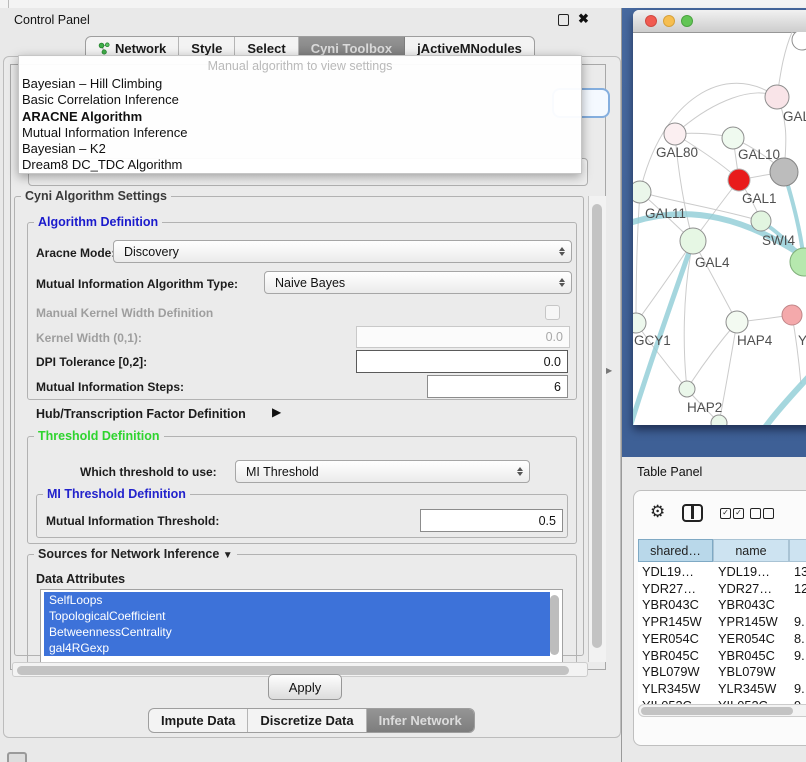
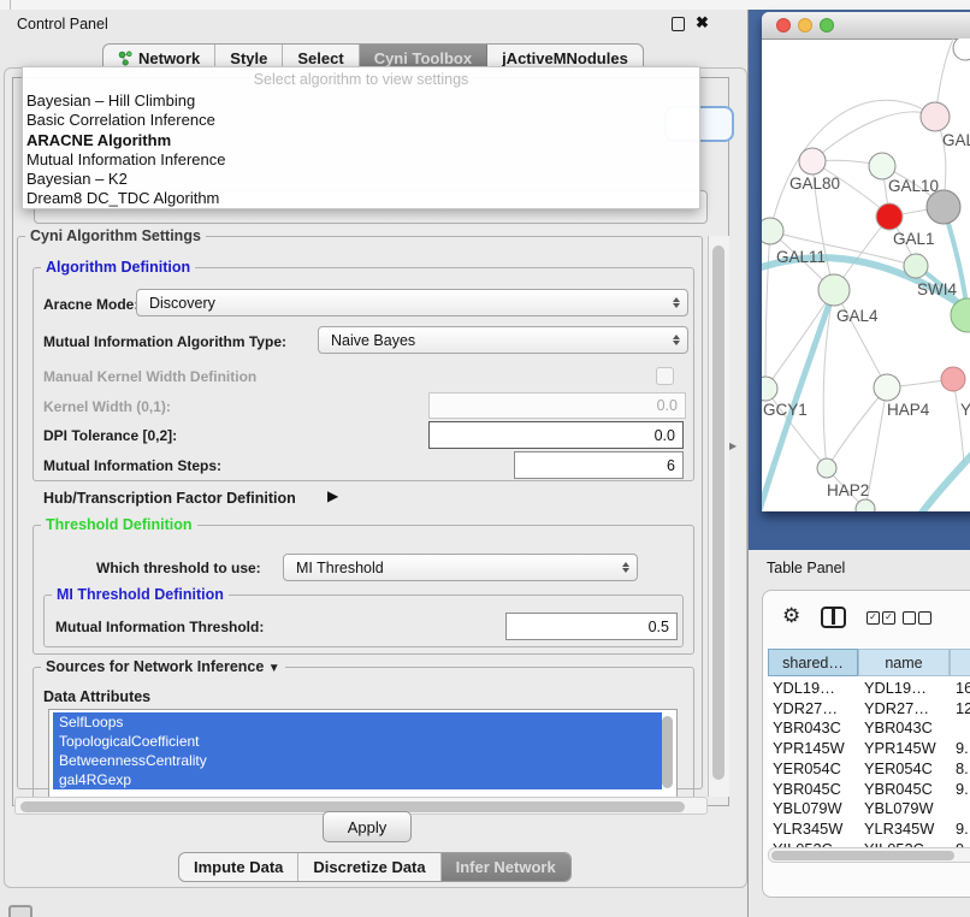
  Control Panel
  ✖
  Network
  Style
  Select
  Cyni Toolbox
  jActiveMNodules
  Cyni Algorithm Settings
  Algorithm Definition
  Aracne Mode
  Discovery
  Mutual Information Algorithm Type:
  Naive Bayes
  Manual Kernel Width Definition
  Kernel Width (0,1):
  0.0
  DPI Tolerance [0,2]:
  0.0
  Mutual Information Steps:
  6
  Hub/Transcription Factor Definition
  ▶
  Threshold Definition
  Which threshold to use:
  MI Threshold
  MI Threshold Definition
  Mutual Information Threshold:
  0.5
  Sources for Network Inference ▼
  Data Attributes
  SelfLoops
  TopologicalCoefficient
  BetweennessCentrality
  gal4RGexp
  Apply
  Impute Data
  Discretize Data
  Infer Network
  ▶
- Manual algorithm to view settings
+ Select algorithm to view settings
  Bayesian – Hill Climbing
  Basic Correlation Inference
  ARACNE Algorithm
  Mutual Information Inference
  Bayesian – K2
  Dream8 DC_TDC Algorithm
  GAL80
  GAL10
  GAL1
  GAL11
  SWI4
  GAL4
  GCY1
  HAP4
  Y
  HAP2
  Table Panel
  ⚙
  ✓
  ✓
  shared…
  name
  YDL19…
  YDL19…
- 13
+ 16
  YDR27…
  YDR27…
  12
  YBR043C
  YBR043C
  YPR145W
  YPR145W
  9.
  YER054C
  YER054C
  8.
  YBR045C
  YBR045C
  9.
  YBL079W
  YBL079W
  YLR345W
  YLR345W
  9.
